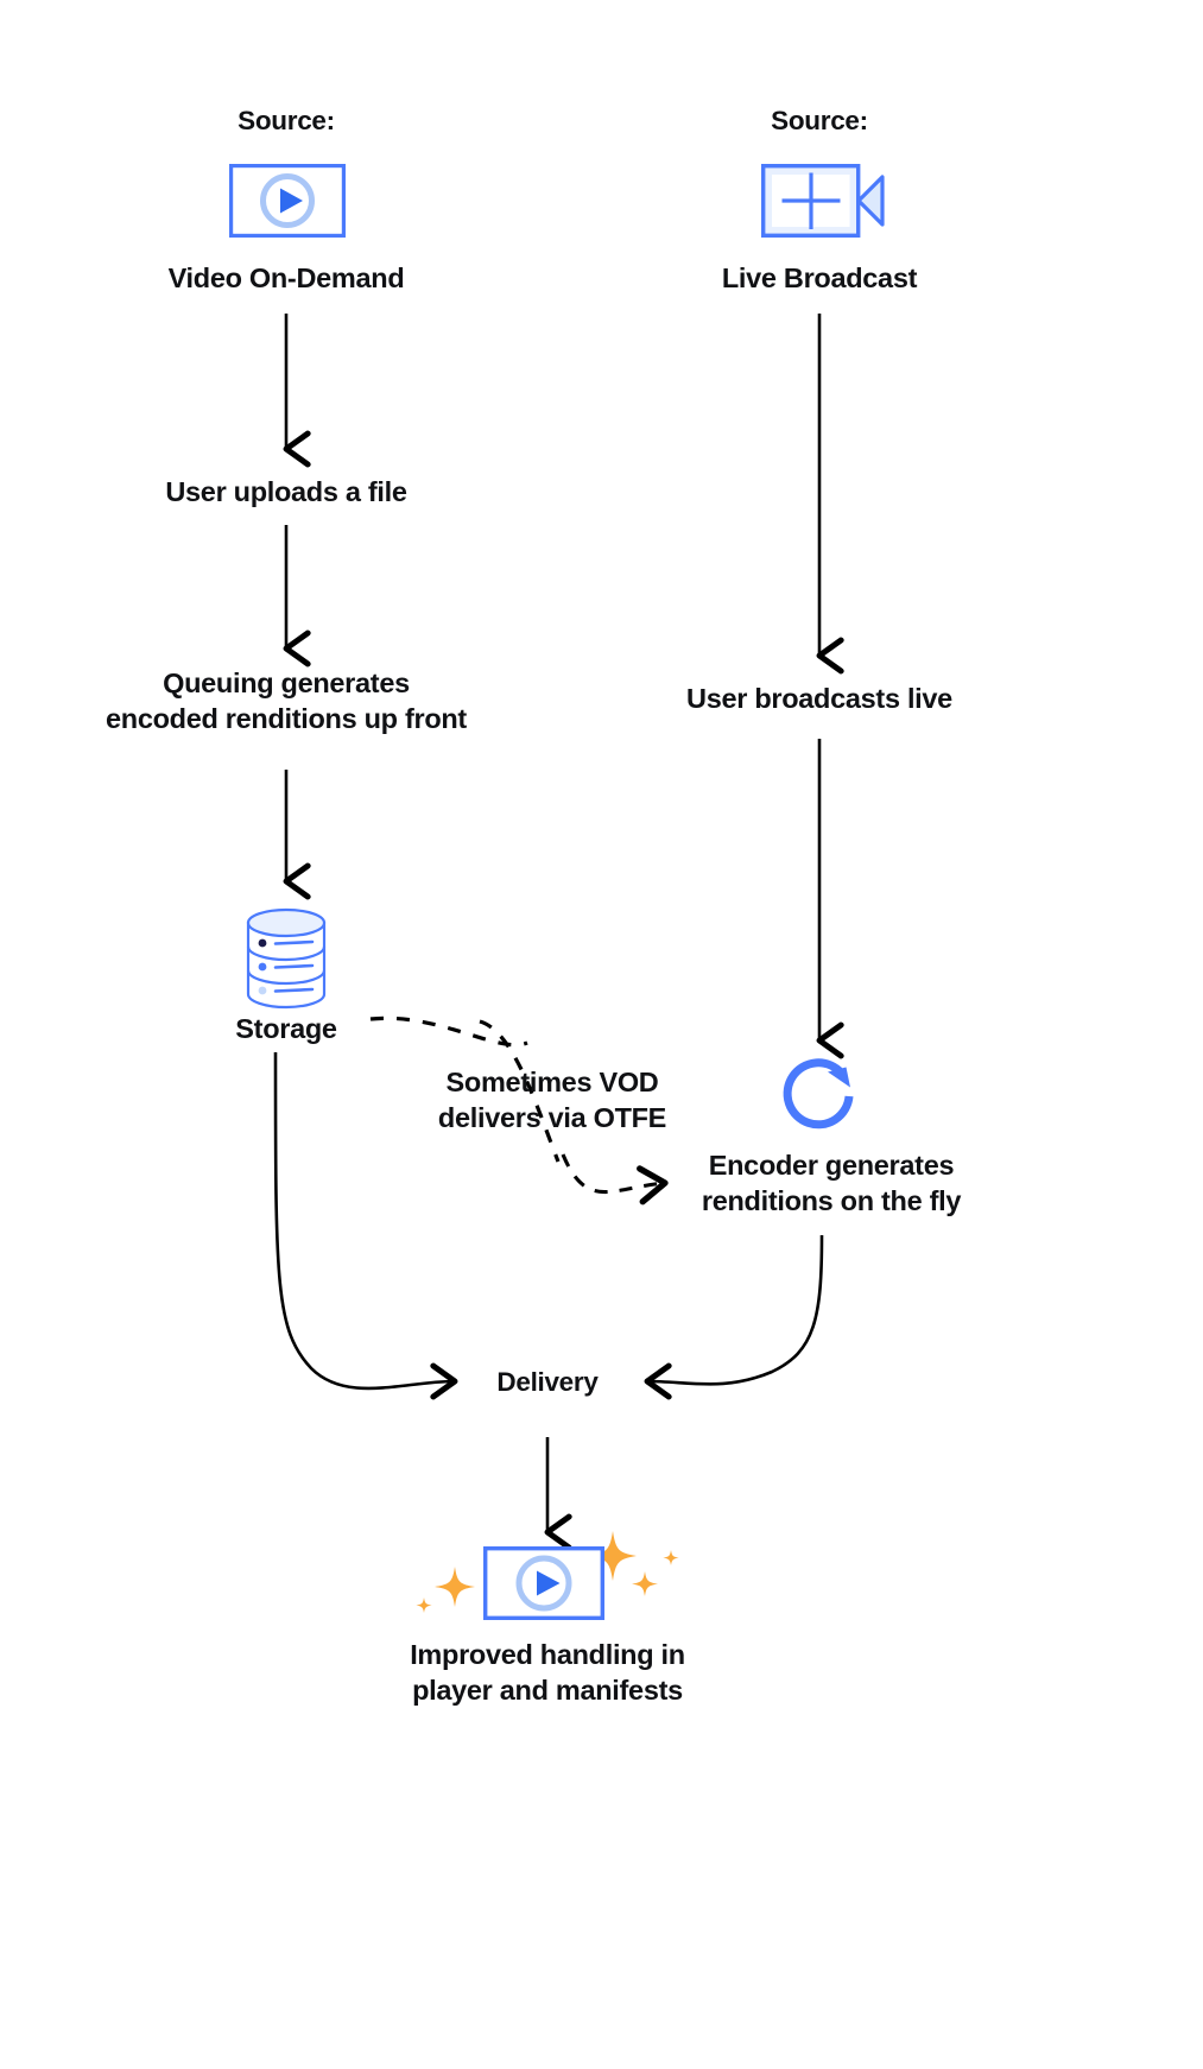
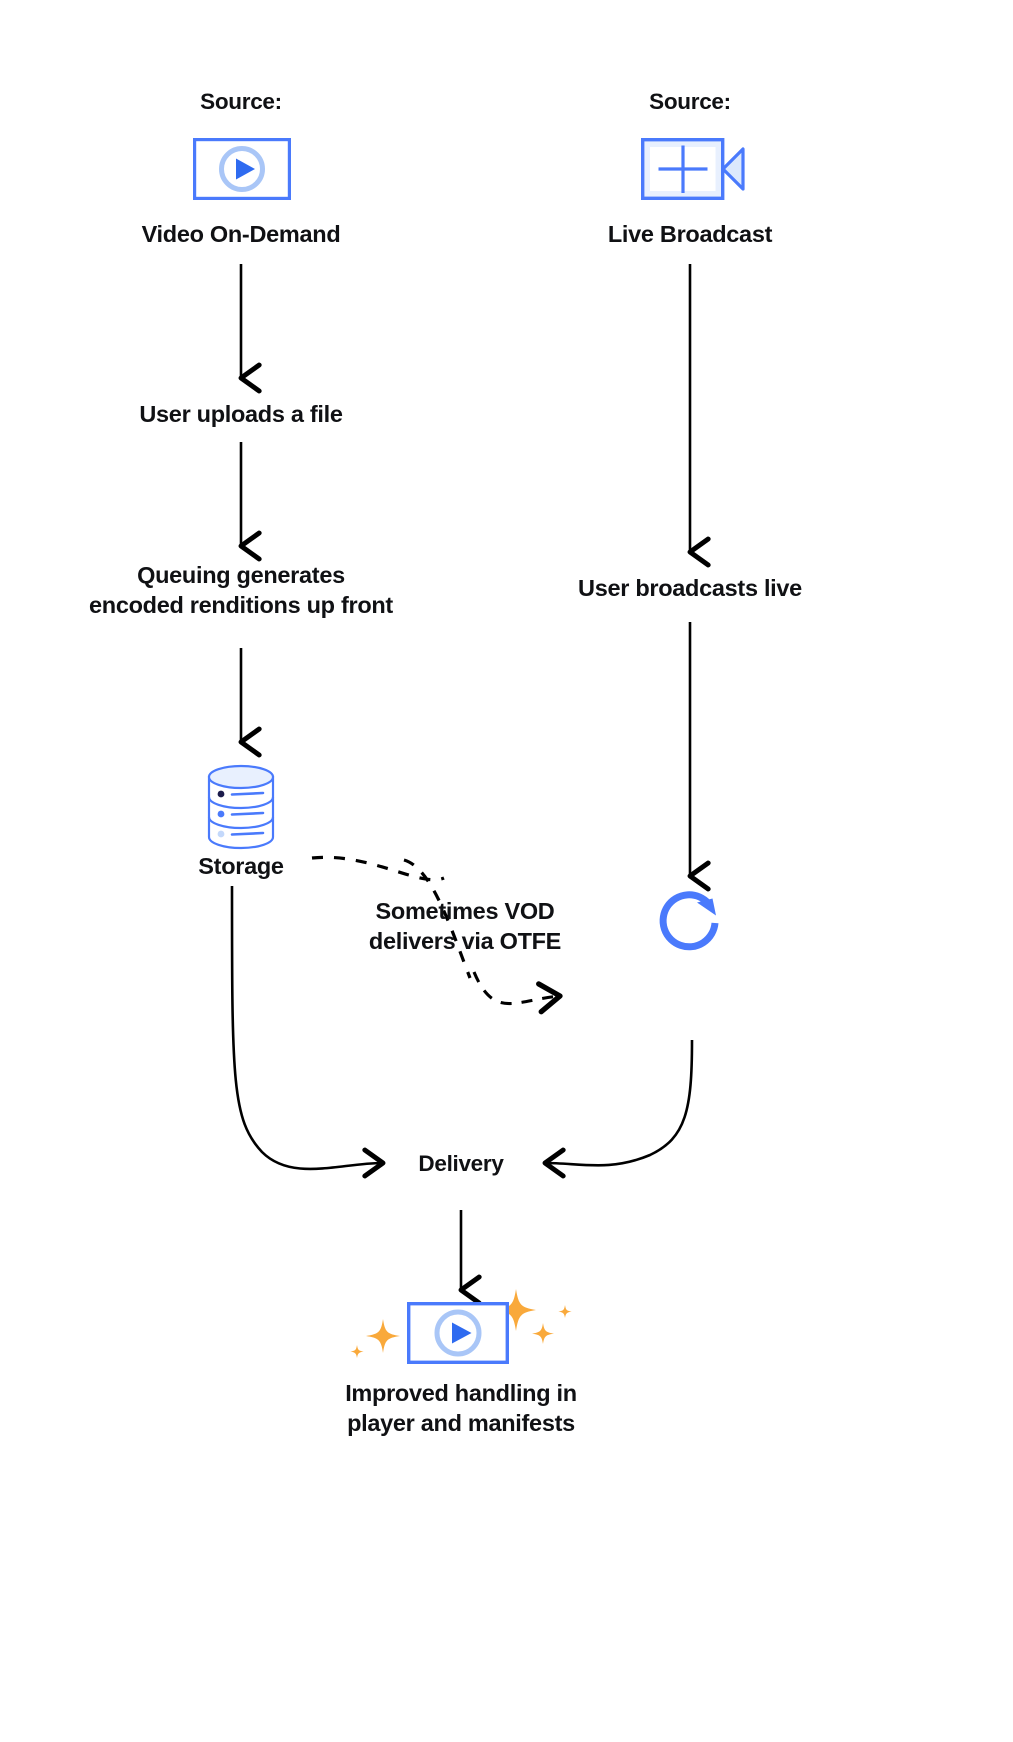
  Source:
  Video On-Demand
  User uploads a file
  Queuing generates
  encoded renditions up front
  Storage
  Source:
  Live Broadcast
  User broadcasts live
- Encoder generates
- renditions on the fly
  Sometimes VOD
  delivers via OTFE
  Delivery
  Improved handling in
  player and manifests
